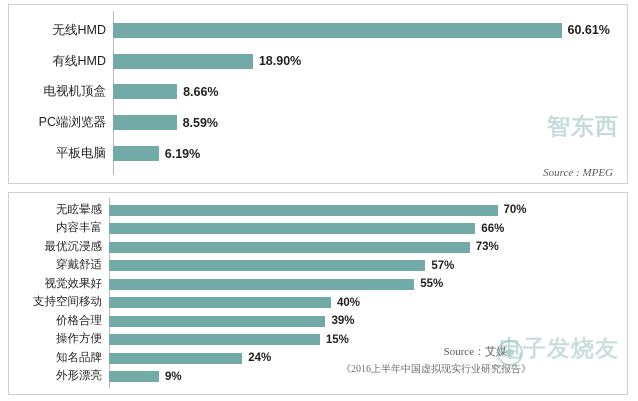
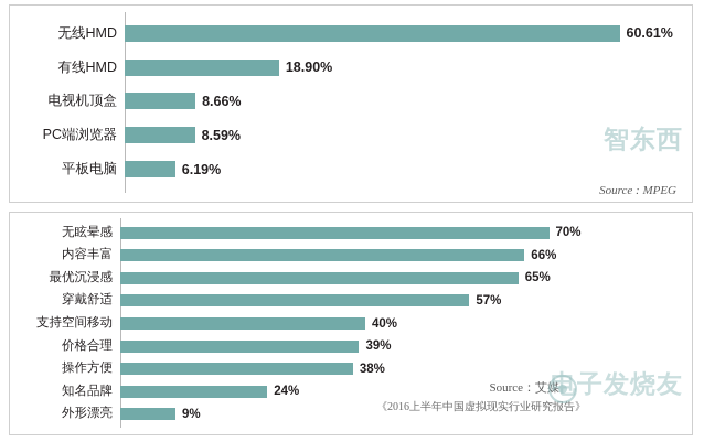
  无线HMD
  60.61%
  有线HMD
  18.90%
  电视机顶盒
  8.66%
  PC端浏览器
  8.59%
  平板电脑
  6.19%
  Source : MPEG
  智东西
  无眩晕感
  70%
  内容丰富
  66%
  最优沉浸感
- 73%
+ 65%
  穿戴舒适
  57%
- 视觉效果好
- 55%
  支持空间移动
  40%
  价格合理
  39%
  操作方便
- 15%
+ 38%
  知名品牌
  24%
  外形漂亮
  9%
  Source：艾媒
  《2016上半年中国虚拟现实行业研究报告》
  电子发烧友
